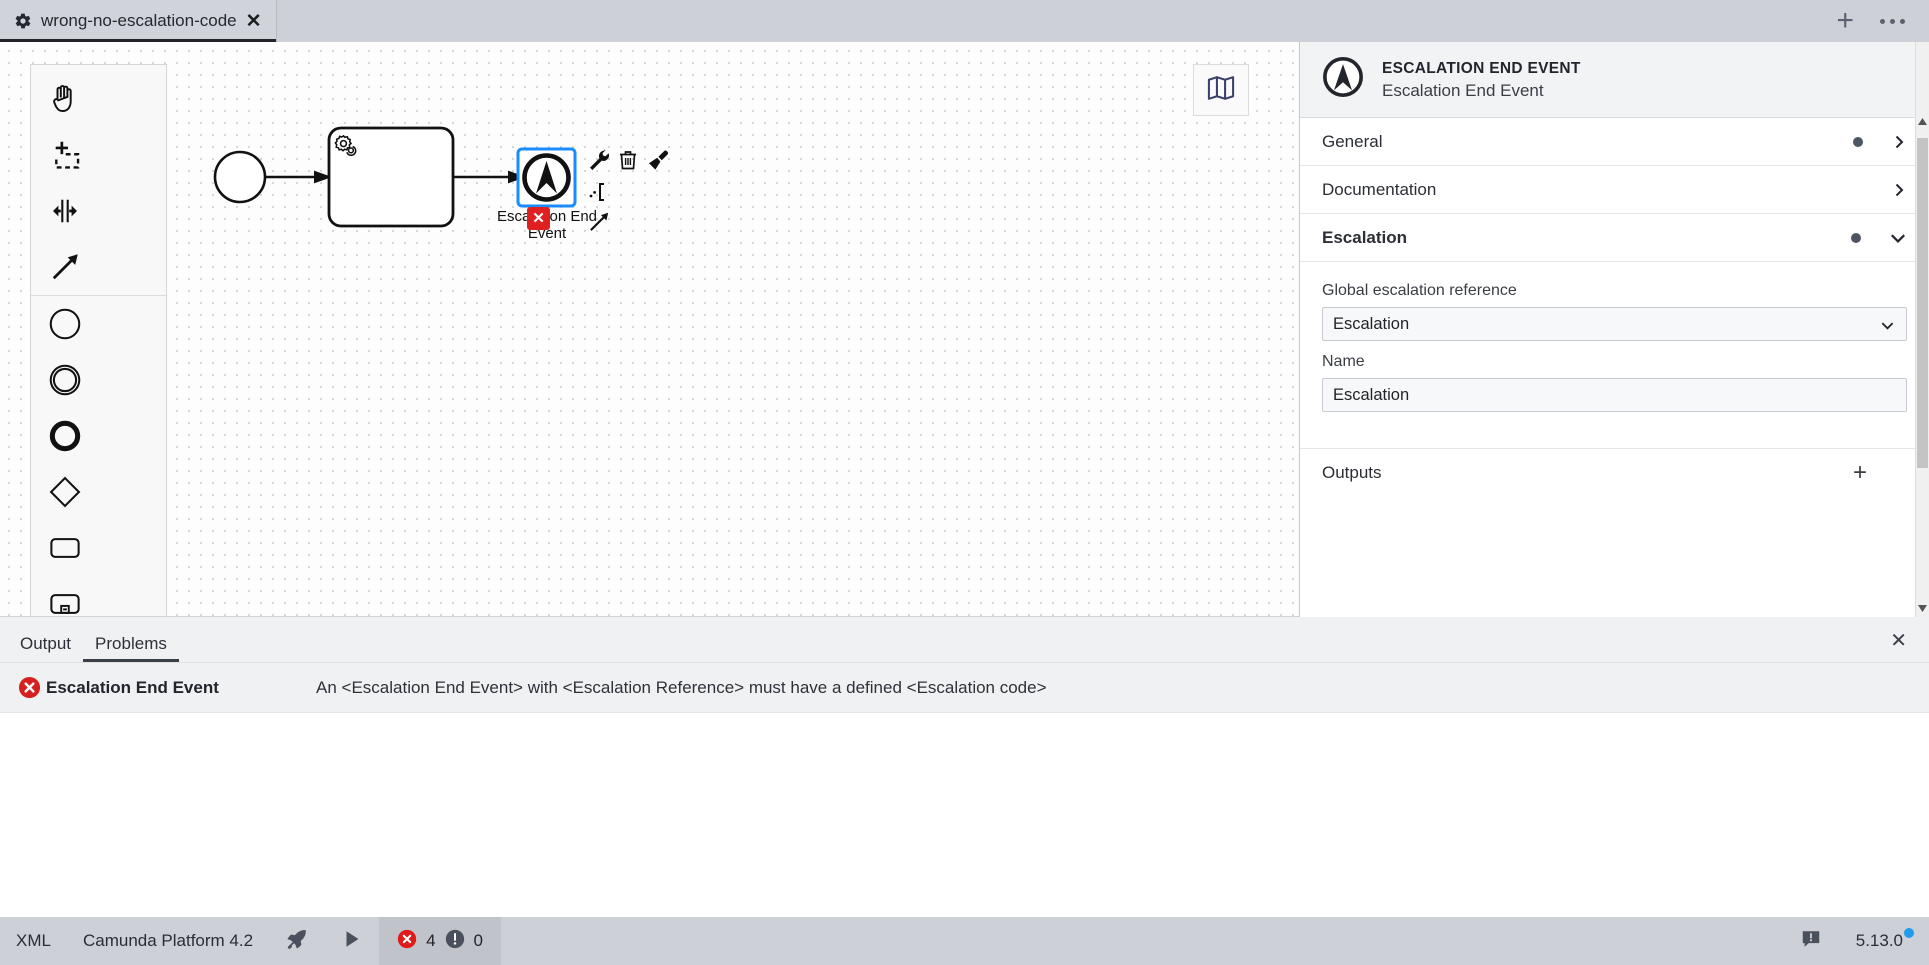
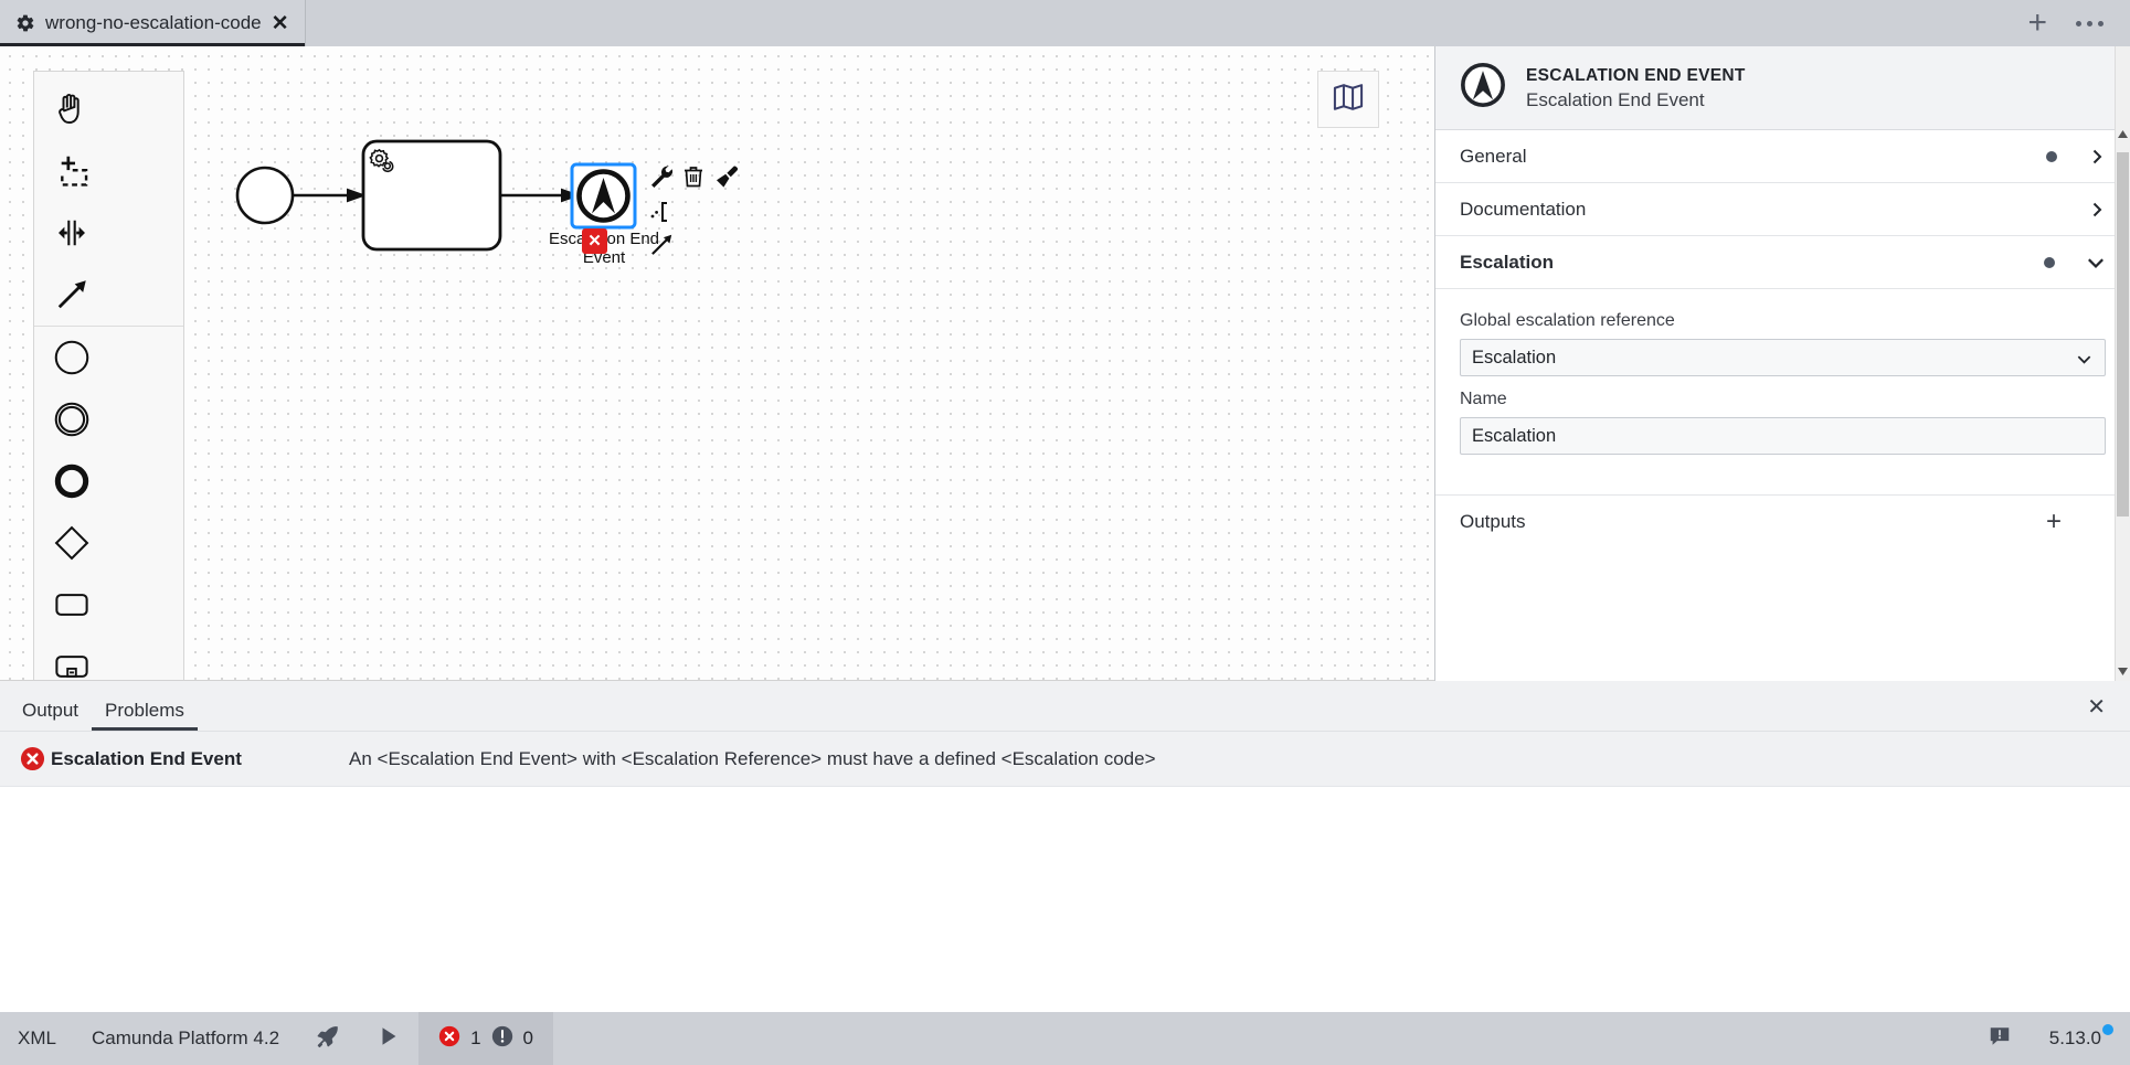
  wrong-no-escalation-code
  ✕
  +
  Escon End Event
  ✕
  ESCALATION END EVENT
  Escalation End Event
  General
  Documentation
  Escalation
  Global escalation reference
  Escalation
  Name
  Escalation
  Outputs
  +
  Output
  Problems
  ✕
  Escalation End Event
  An <Escalation End Event> with <Escalation Reference> must have a defined <Escalation code>
  XML
  Camunda Platform 4.2
- 4
+ 1
  0
  5.13.0
